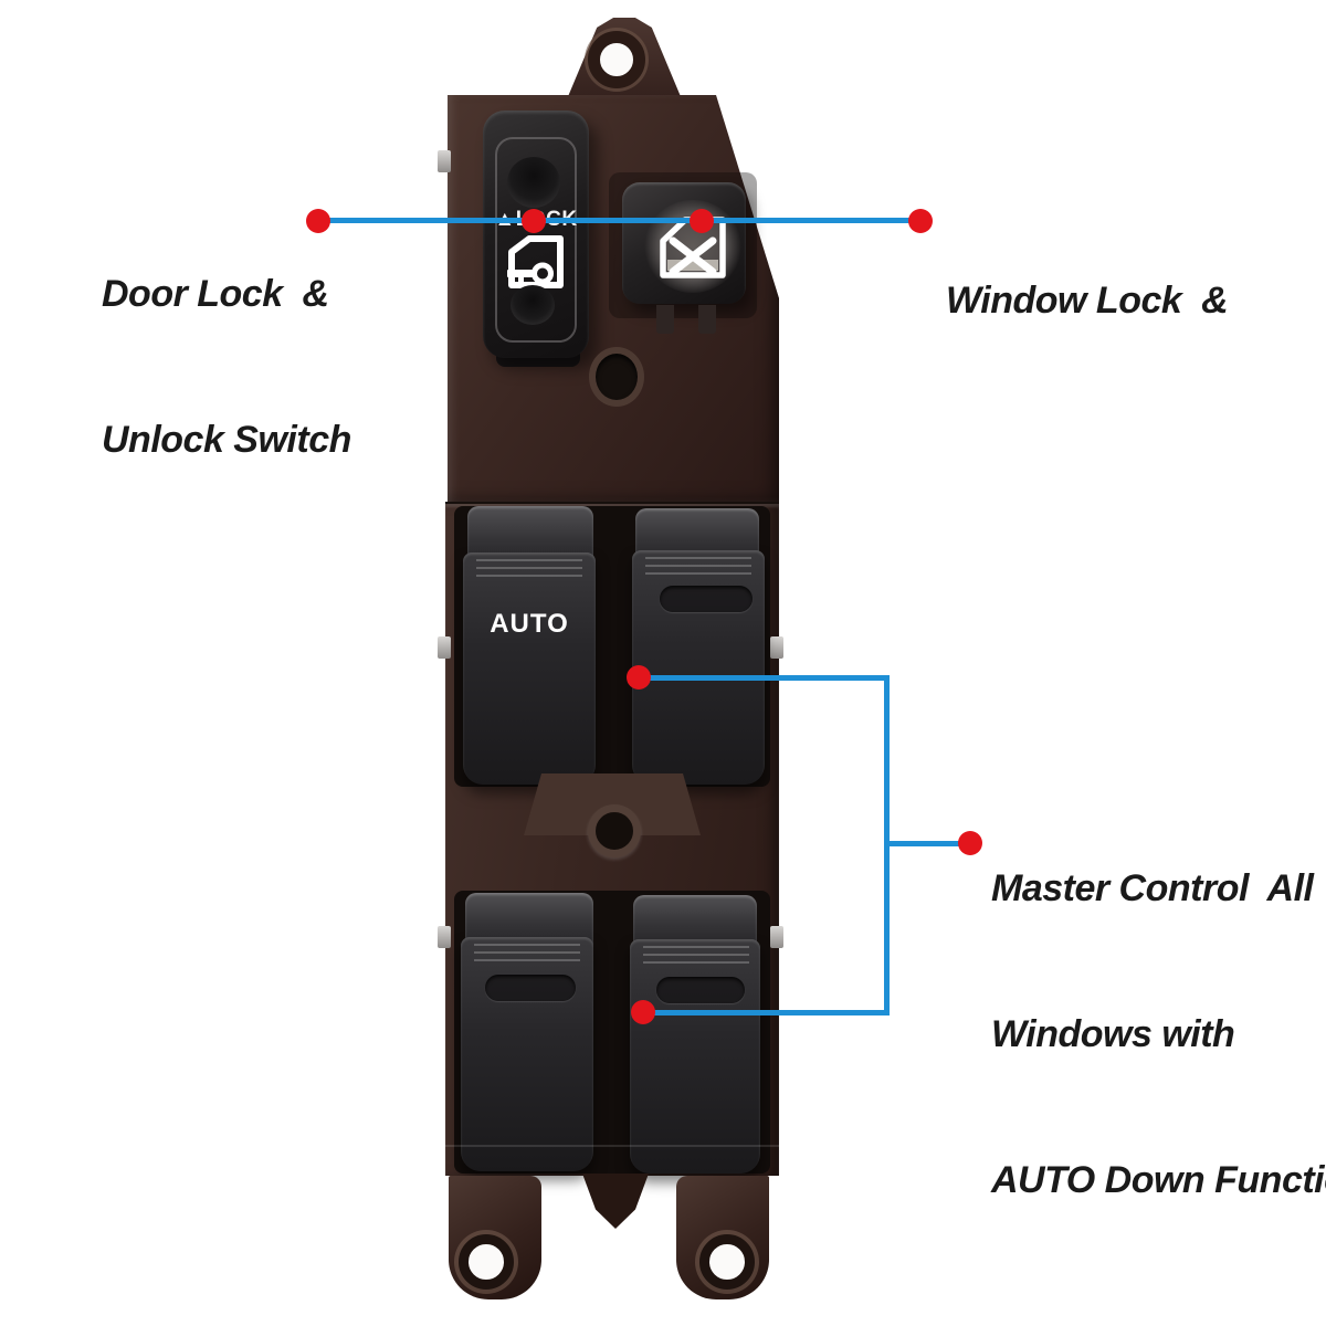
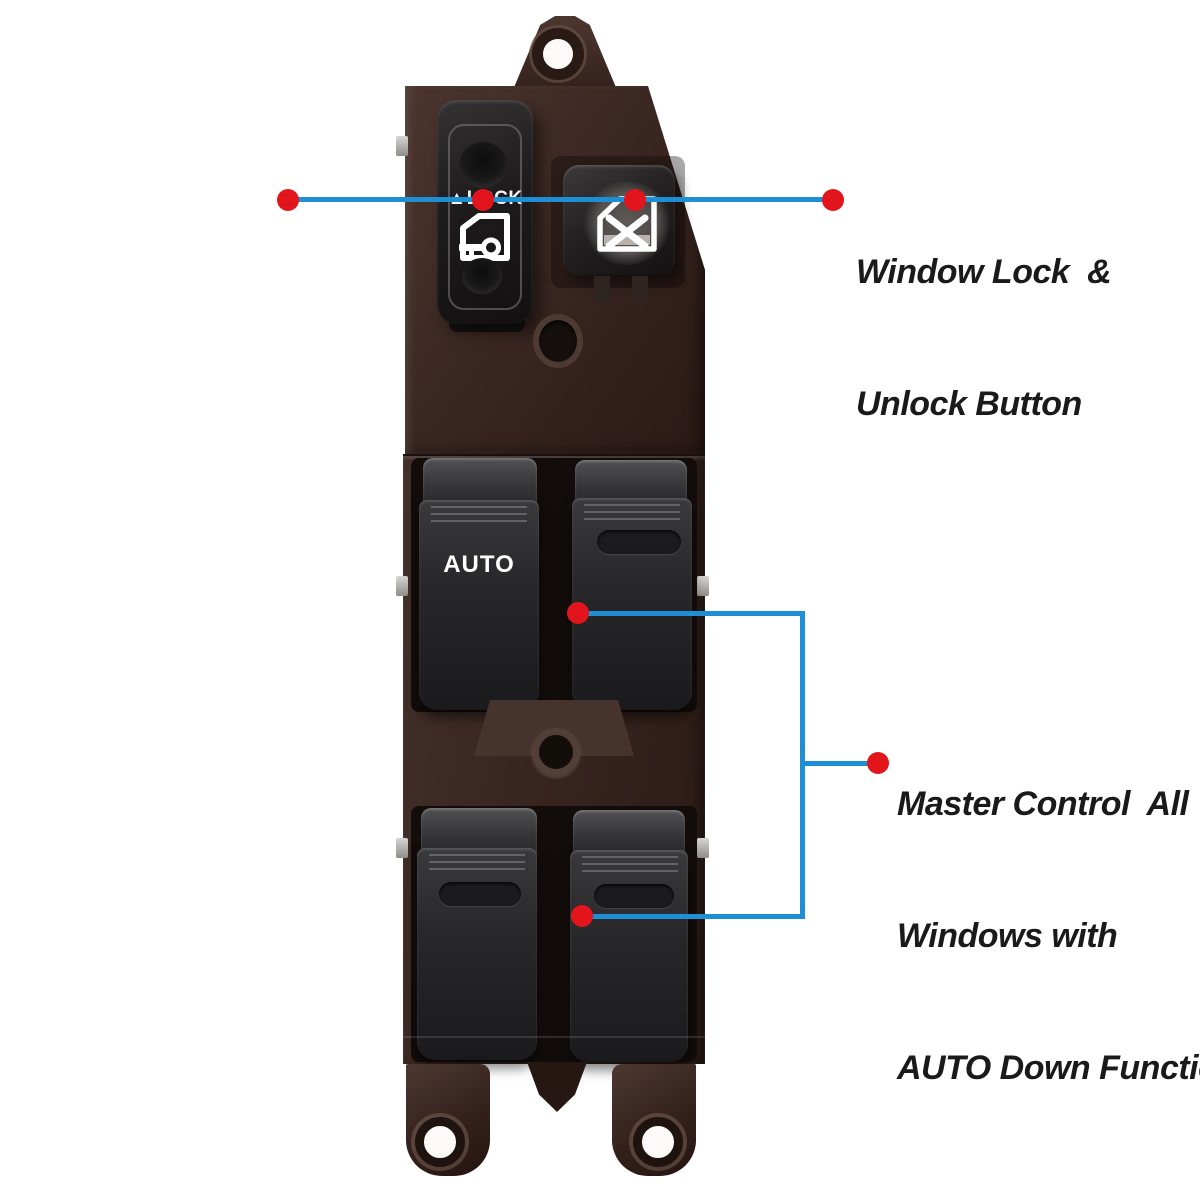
  AUTO
- Door Lock &
- Unlock Switch
  Window Lock &
+ Unlock Button
  Master Control All
  Windows with
  AUTO Down Functi
